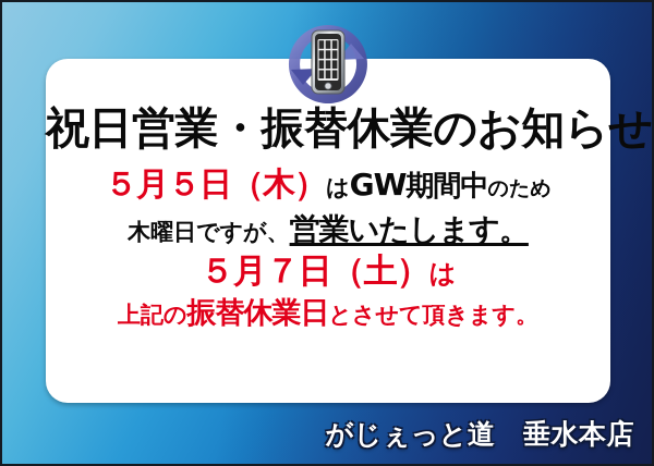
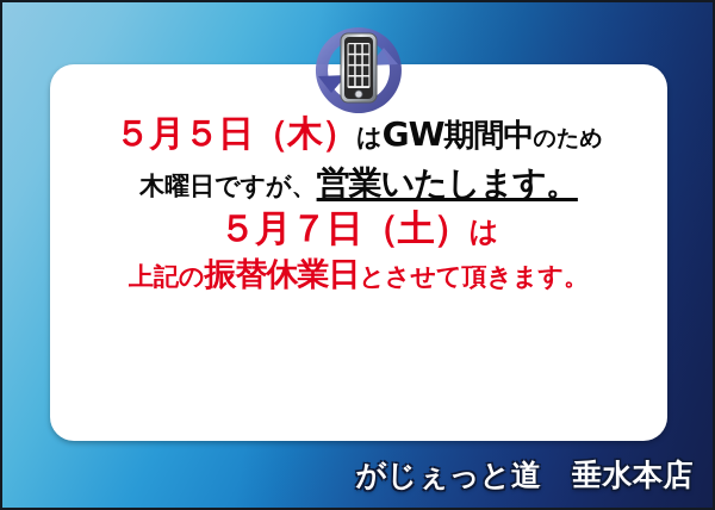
- 祝日営業・振替休業のお知らせ
  ５月５日（木）はGW期間中のため
  木曜日ですが、営業いたします。
  ５月７日（土）は
  上記の振替休業日とさせて頂きます。
  がじぇっと道 垂水本店
